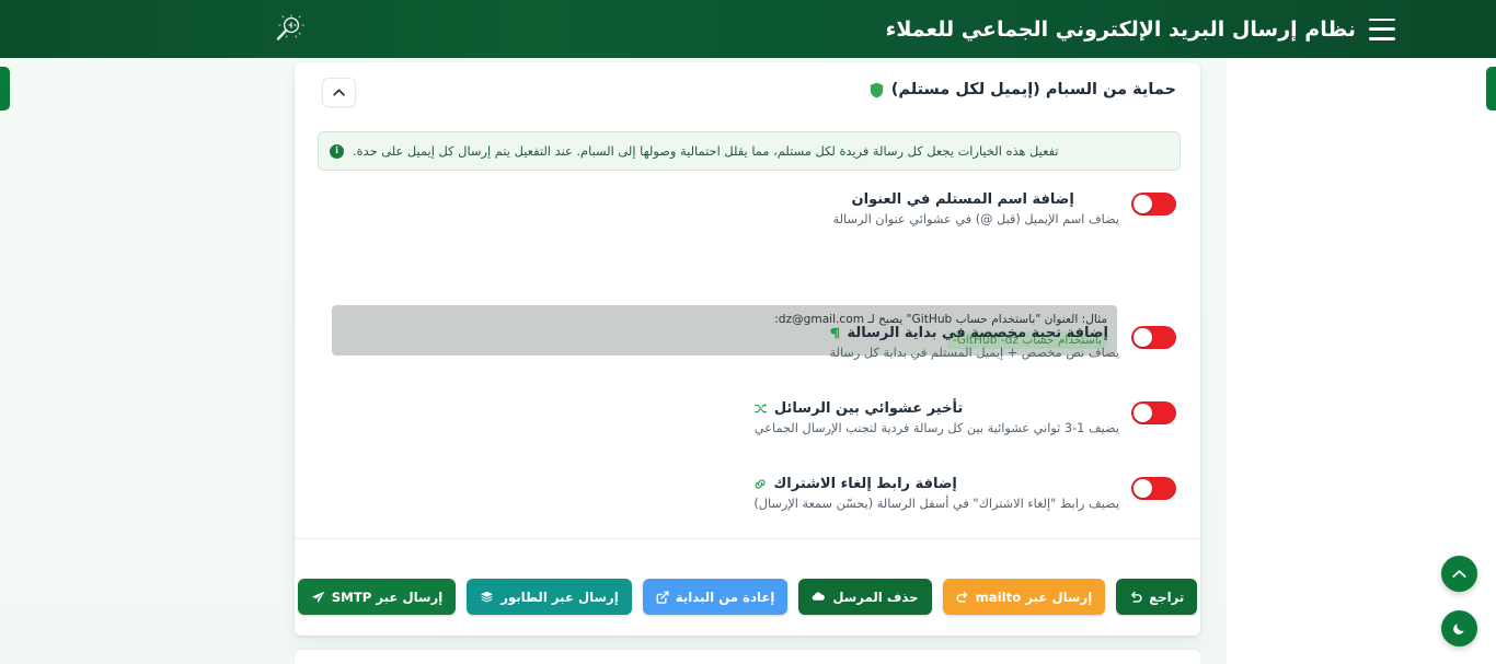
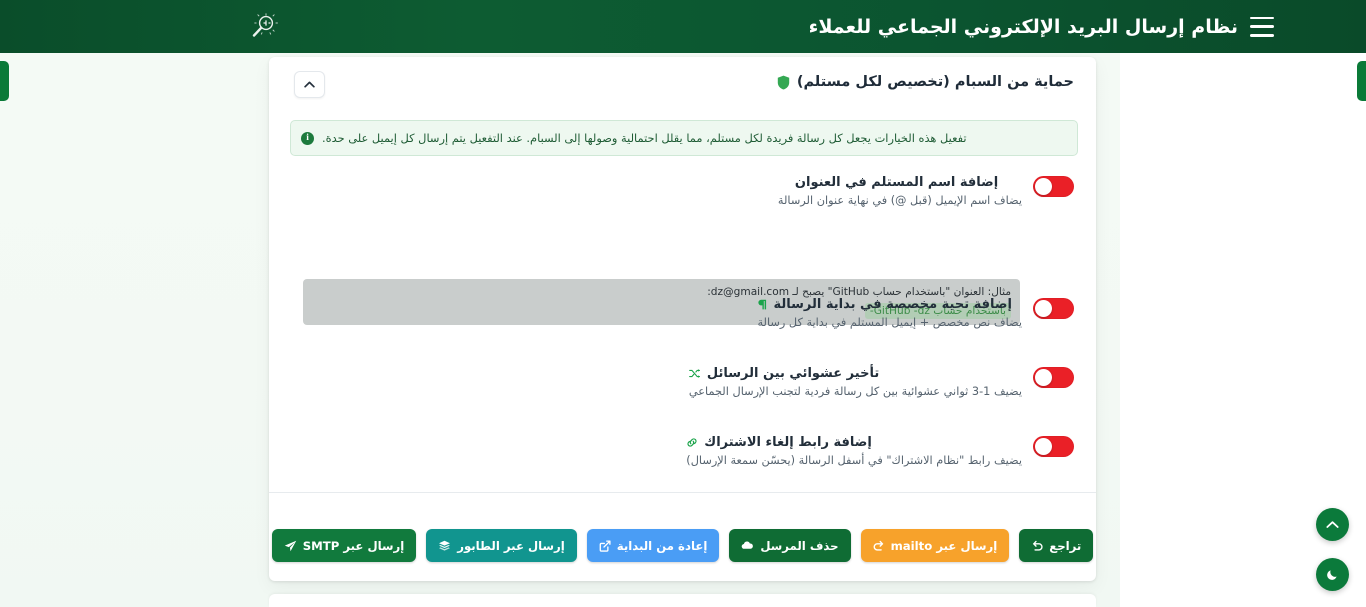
  نظام إرسال البريد الإلكتروني الجماعي للعملاء
- حماية من السبام (إيميل لكل مستلم)
+ حماية من السبام (تخصيص لكل مستلم)
  i
  تفعيل هذه الخيارات يجعل كل رسالة فريدة لكل مستلم، مما يقلل احتمالية وصولها إلى السبام. عند التفعيل يتم إرسال كل إيميل على حدة.
  إضافة اسم المستلم في العنوان
- يضاف اسم الإيميل (قبل @) في عشوائي عنوان الرسالة
+ يضاف اسم الإيميل (قبل @) في نهاية عنوان الرسالة
  مثال: العنوان "باستخدام حساب GitHub" يصبح لـ dz@gmail.com:
  باستخدام حساب GitHub -dz-
  إضافة تحية مخصصة في بداية الرسالة
  يضاف نص مخصص + إيميل المستلم في بداية كل رسالة
  تأخير عشوائي بين الرسائل
  يضيف 1-3 ثواني عشوائية بين كل رسالة فردية لتجنب الإرسال الجماعي
  إضافة رابط إلغاء الاشتراك
- يضيف رابط "إلغاء الاشتراك" في أسفل الرسالة (يحسّن سمعة الإرسال)
+ يضيف رابط "نظام الاشتراك" في أسفل الرسالة (يحسّن سمعة الإرسال)
  تراجع
  إرسال عبر mailto
  حذف المرسل
  إعادة من البداية
  إرسال عبر الطابور
  إرسال عبر SMTP
